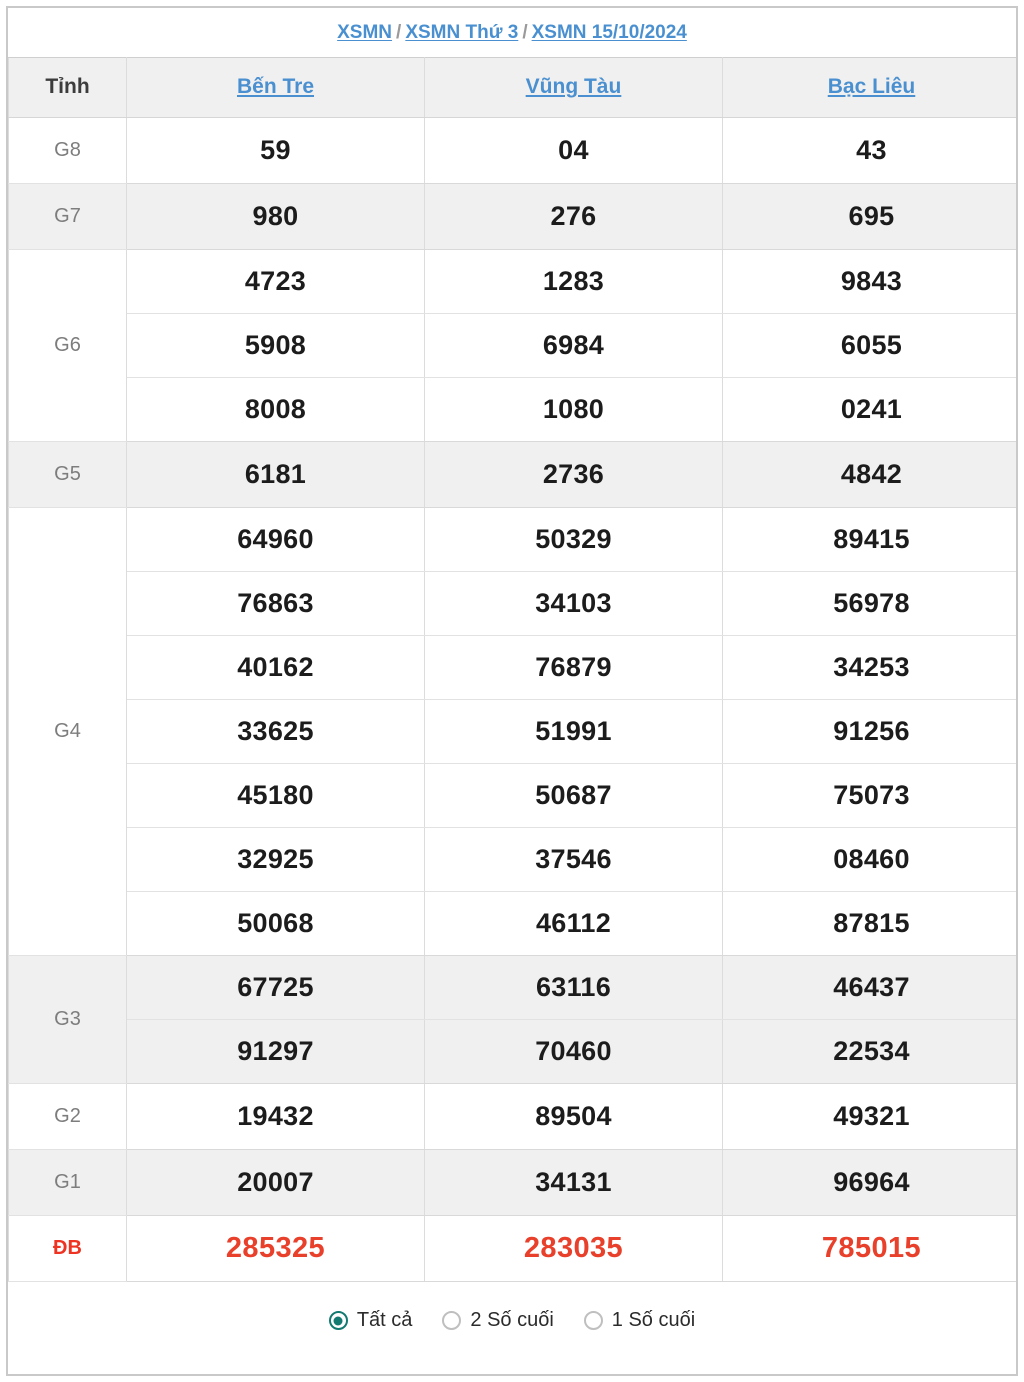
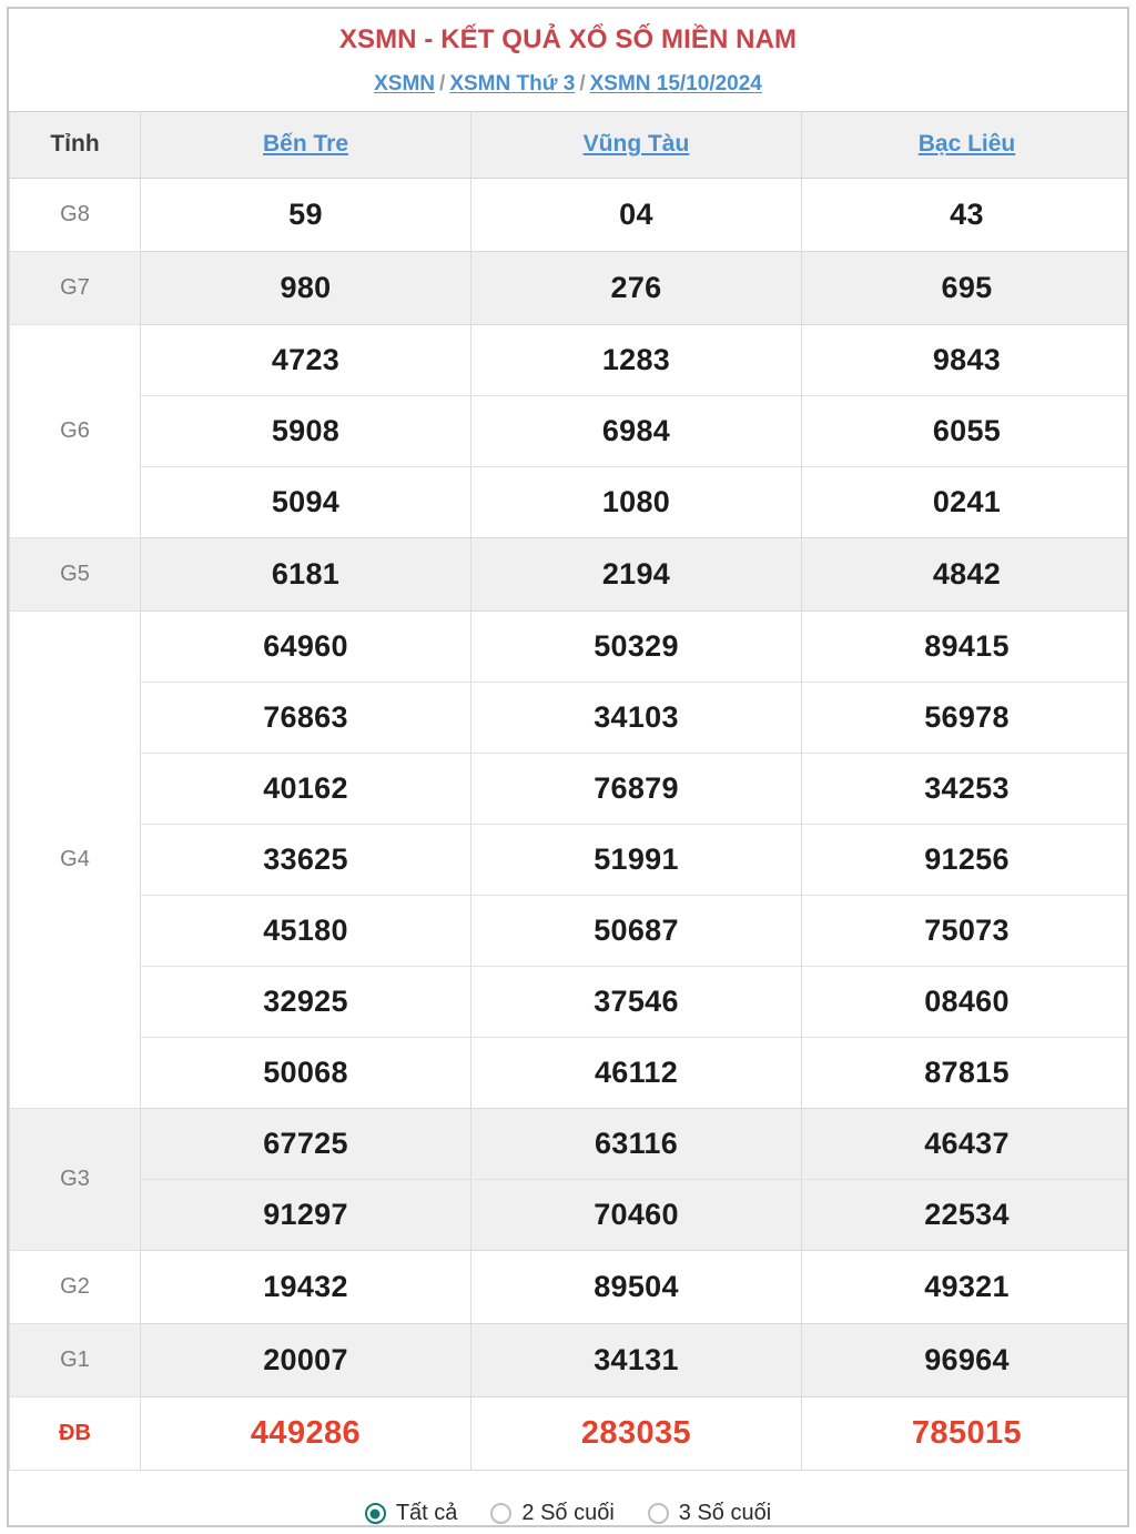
+ XSMN - KẾT QUẢ XỔ SỐ MIỀN NAM
  XSMN / XSMN Thứ 3 / XSMN 15/10/2024
  Tỉnh	Bến Tre	Vũng Tàu	Bạc Liêu
  G8	59	04	43
  G7	980	276	695
  G6	4723	1283	9843
  5908	6984	6055
- 8008	1080	0241
+ 5094	1080	0241
- G5	6181	2736	4842
+ G5	6181	2194	4842
  G4	64960	50329	89415
  76863	34103	56978
  40162	76879	34253
  33625	51991	91256
  45180	50687	75073
  32925	37546	08460
  50068	46112	87815
  G3	67725	63116	46437
  91297	70460	22534
  G2	19432	89504	49321
  G1	20007	34131	96964
- ĐB	285325	283035	785015
+ ĐB	449286	283035	785015
  Tất cả
  2 Số cuối
- 1 Số cuối
+ 3 Số cuối
